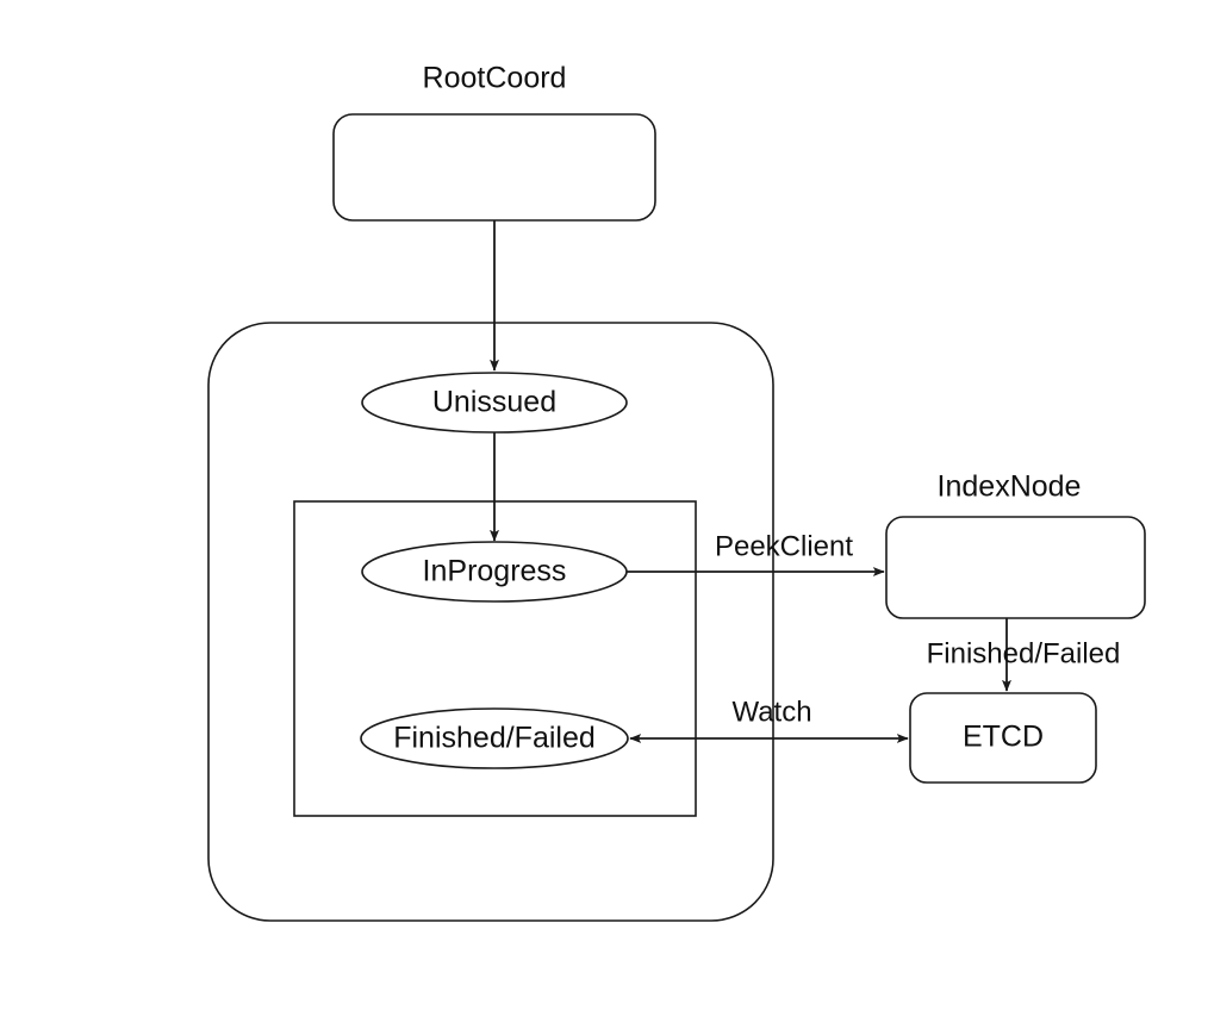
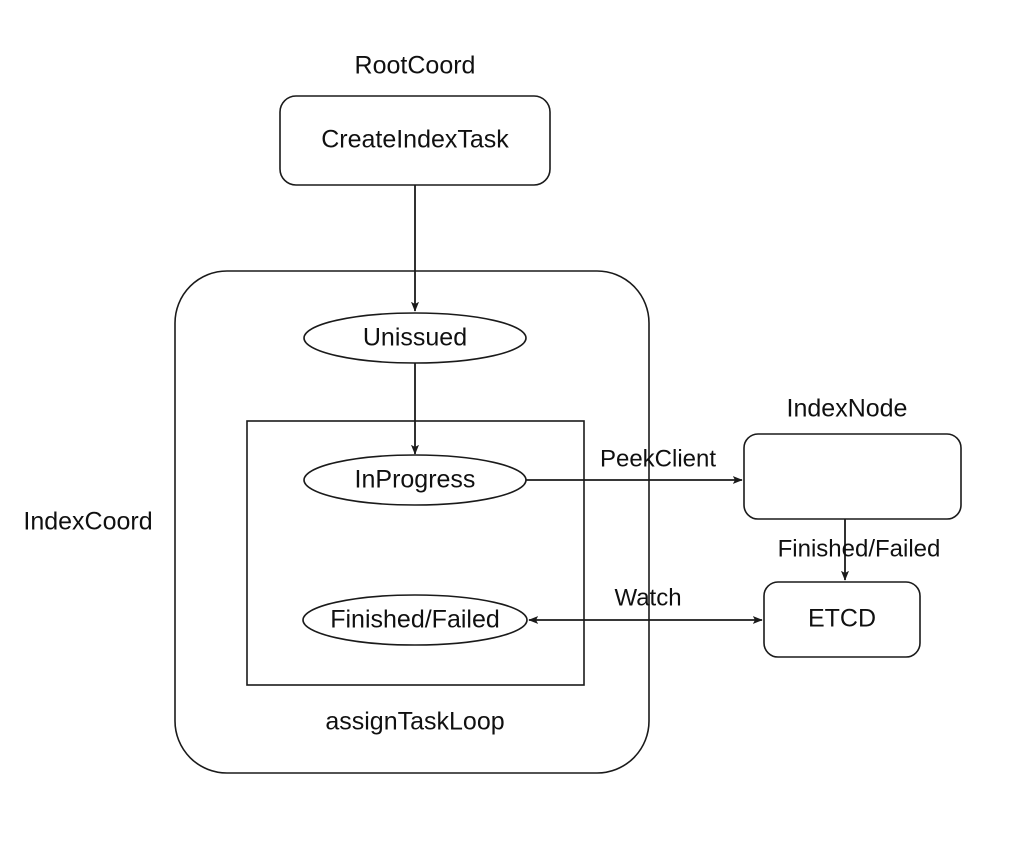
  RootCoord
+ CreateIndexTask
+ IndexCoord
+ assignTaskLoop
  Unissued
  InProgress
  PeekClient
  Finished/Failed
  Watch
  IndexNode
  Finished/Failed
  ETCD
